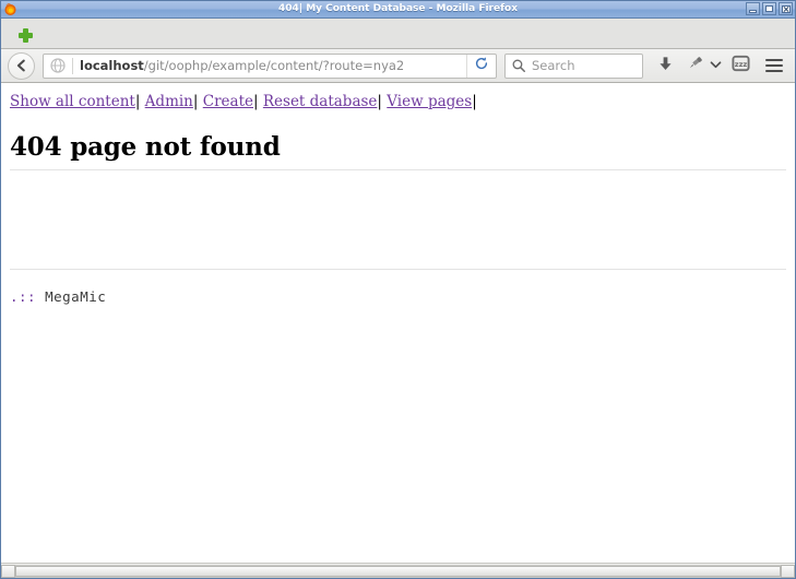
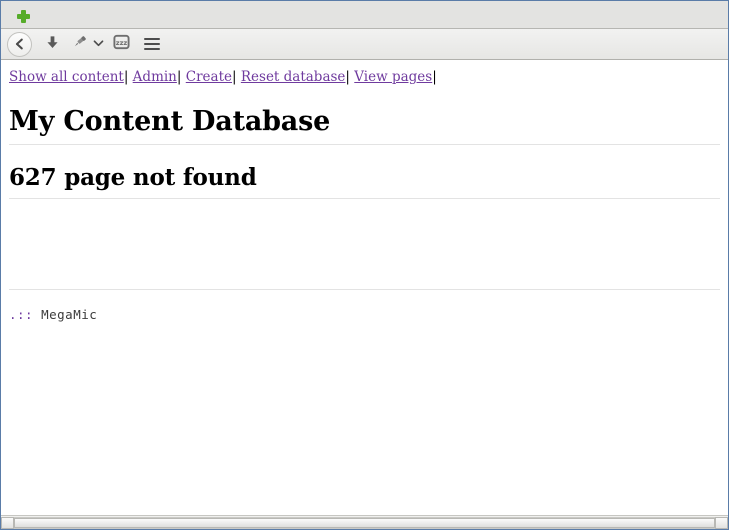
- 404| My Content Database - Mozilla Firefox
- localhost/git/oophp/example/content/?route=nya2
- Search
  zzz
  Show all content| Admin| Create| Reset database| View pages|
+ My Content Database
- 404 page not found
+ 627 page not found
  .:: MegaMic
